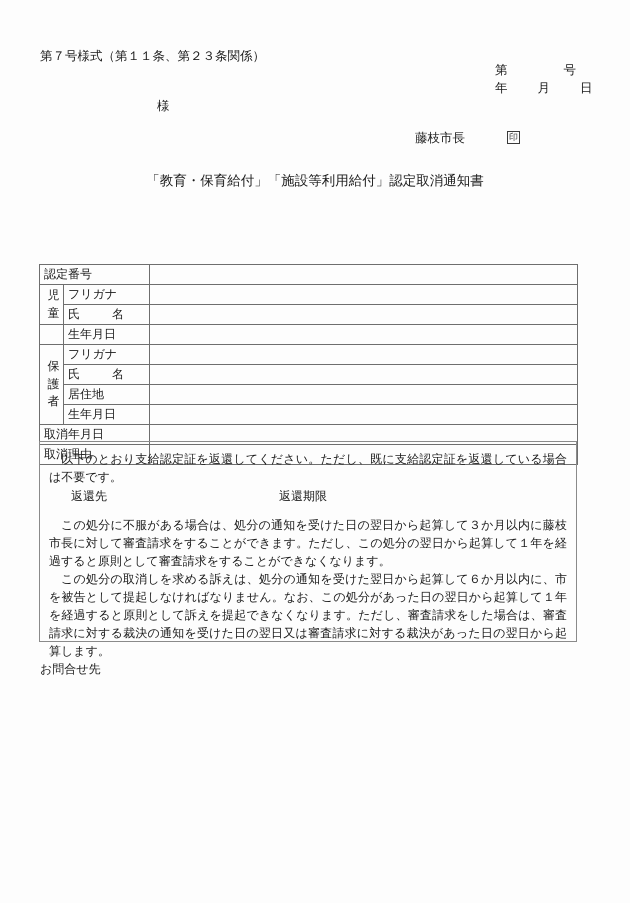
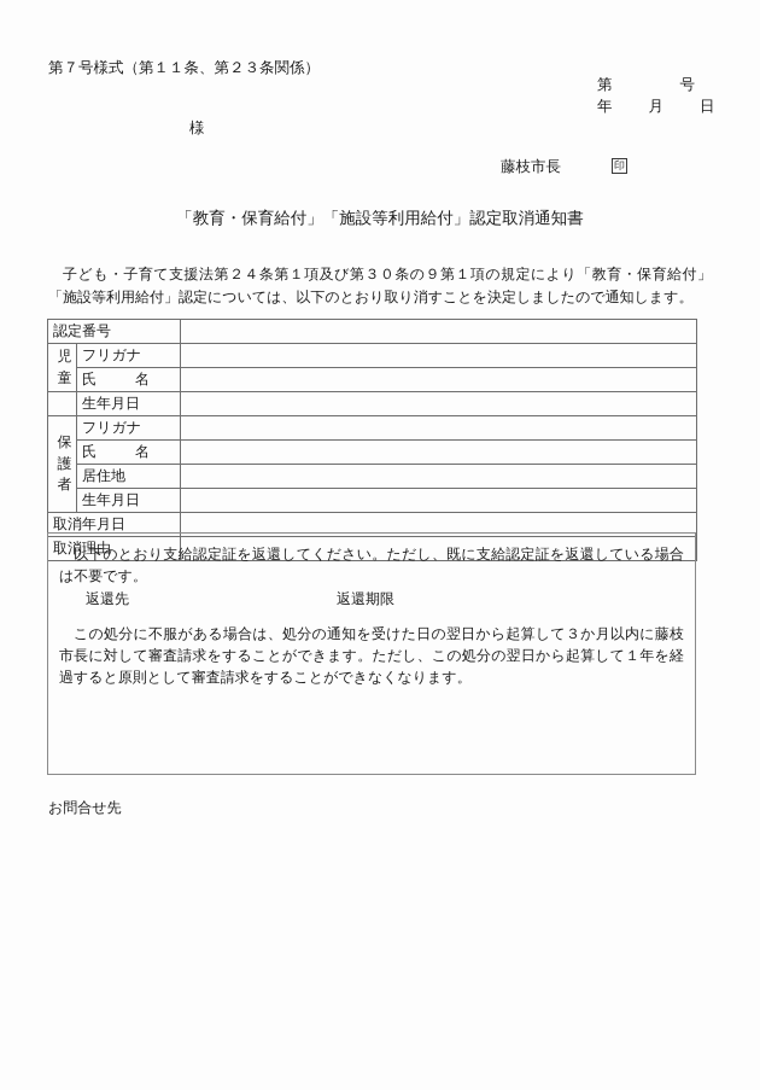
  第７号様式（第１１条、第２３条関係）
  第 号
  年 月 日
  様
  藤枝市長 印
  「教育・保育給付」「施設等利用給付」認定取消通知書
+ 子ども・子育て支援法第２４条第１項及び第３０条の９第１項の規定により「教育・保育給付」「施設等利用給付」認定については、以下のとおり取り消すことを決定しましたので通知します。
  認定番号
  児童	フリガナ
  氏 名
  	生年月日
  保護者	フリガナ
  氏 名
  居住地
  生年月日
  取消年月日
  取消理由
  以下のとおり支給認定証を返還してください。ただし、既に支給認定証を返還している場合は不要です。
  返還先 返還期限
  この処分に不服がある場合は、処分の通知を受けた日の翌日から起算して３か月以内に藤枝市長に対して審査請求をすることができます。ただし、この処分の翌日から起算して１年を経過すると原則として審査請求をすることができなくなります。
- この処分の取消しを求める訴えは、処分の通知を受けた翌日から起算して６か月以内に、市を被告として提起しなければなりません。なお、この処分があった日の翌日から起算して１年を経過すると原則として訴えを提起できなくなります。ただし、審査請求をした場合は、審査請求に対する裁決の通知を受けた日の翌日又は審査請求に対する裁決があった日の翌日から起算します。
  お問合せ先
